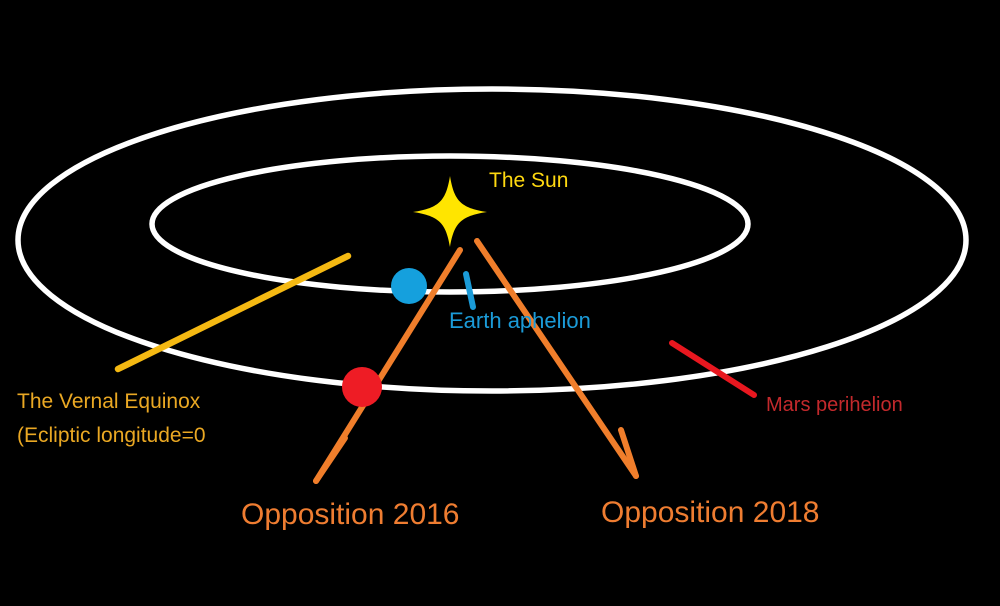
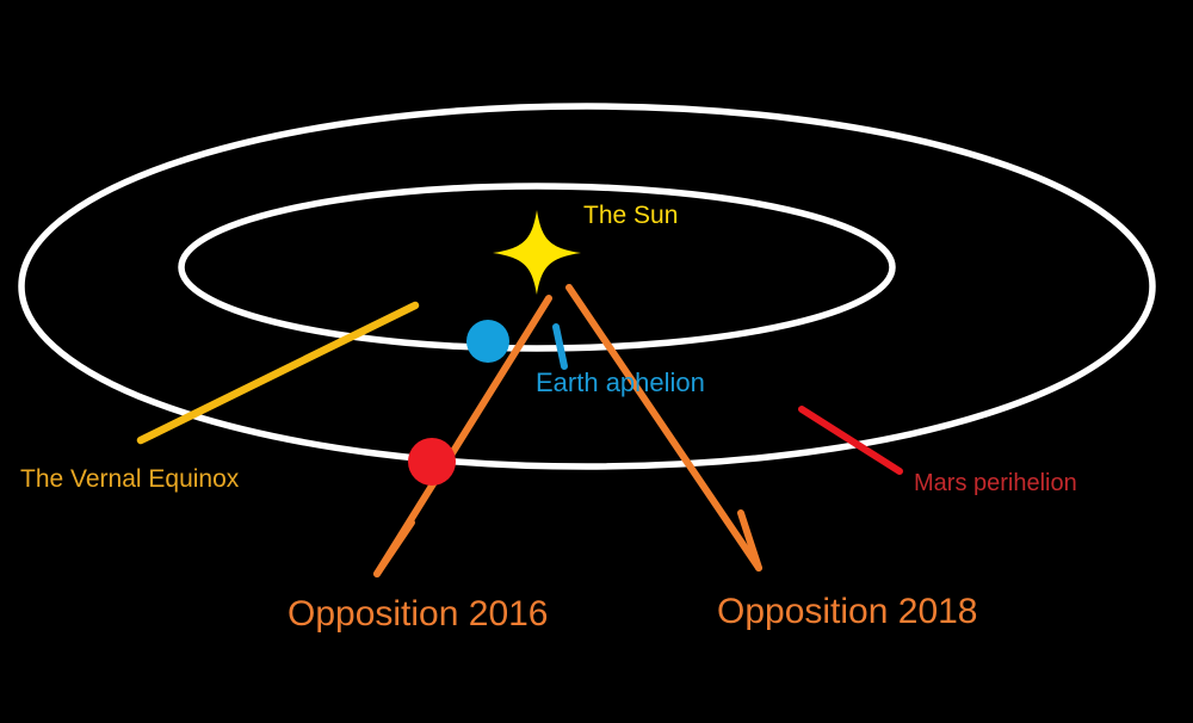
  The Sun
  Earth aphelion
  Mars perihelion
  The Vernal Equinox
- (Ecliptic longitude=0
  Opposition 2016
  Opposition 2018
